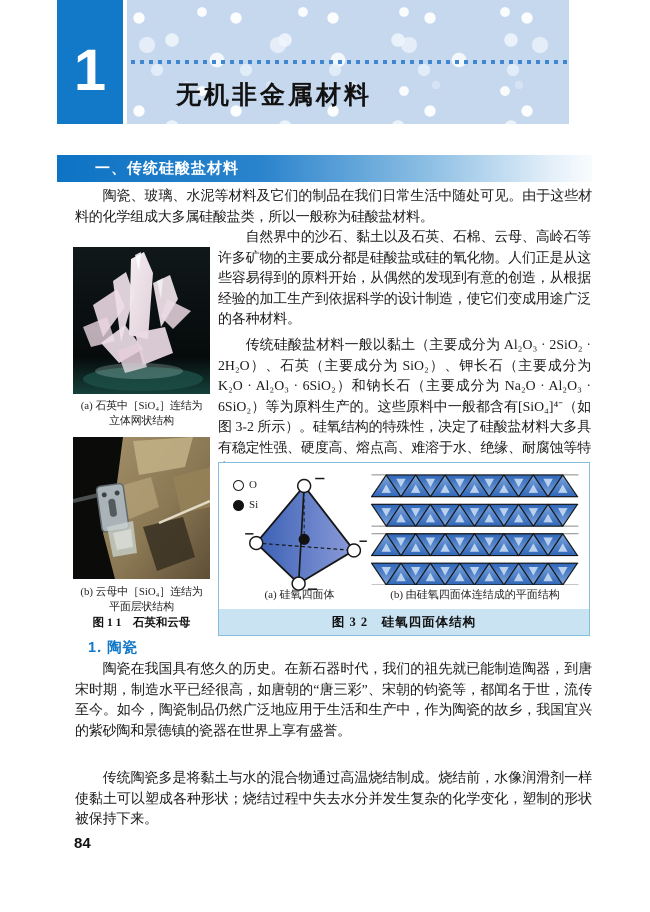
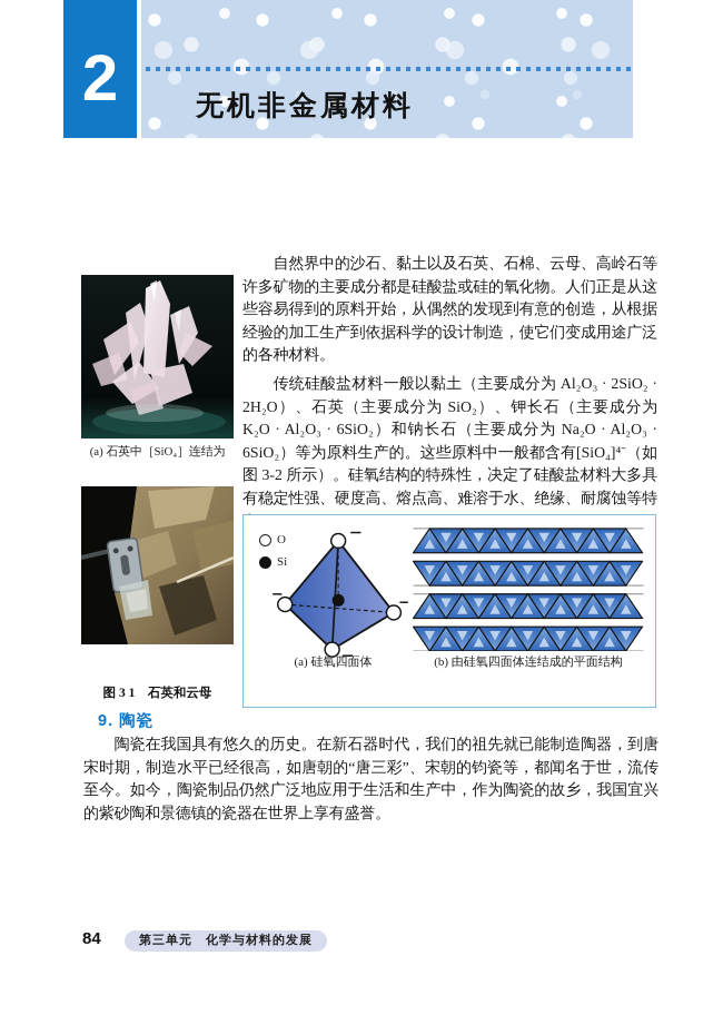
- 1
+ 2
  无机非金属材料
- 一、传统硅酸盐材料
- 陶瓷、玻璃、水泥等材料及它们的制品在我们日常生活中随处可见。由于这些材料的化学组成大多属硅酸盐类，所以一般称为硅酸盐材料。
  自然界中的沙石、黏土以及石英、石棉、云母、高岭石等许多矿物的主要成分都是硅酸盐或硅的氧化物。人们正是从这些容易得到的原料开始，从偶然的发现到有意的创造，从根据经验的加工生产到依据科学的设计制造，使它们变成用途广泛的各种材料。
  传统硅酸盐材料一般以黏土（主要成分为 Al₂O₃ · 2SiO₂ · 2H₂O）、石英（主要成分为 SiO₂）、钾长石（主要成分为 K₂O · Al₂O₃ · 6SiO₂）和钠长石（主要成分为 Na₂O · Al₂O₃ · 6SiO₂）等为原料生产的。这些原料中一般都含有[SiO₄]⁴⁻（如图 3-2 所示）。硅氧结构的特殊性，决定了硅酸盐材料大多具有稳定性强、硬度高、熔点高、难溶于水、绝缘、耐腐蚀等特
  (a) 石英中［SiO₄］连结为
- 立体网状结构
- (b) 云母中［SiO₄］连结为
- 平面层状结构
- 图 1 1 石英和云母
+ 图 3 1 石英和云母
  O
  Si
  (a) 硅氧四面体
  (b) 由硅氧四面体连结成的平面结构
- 图 3 2 硅氧四面体结构
- 1. 陶瓷
+ 9. 陶瓷
  陶瓷在我国具有悠久的历史。在新石器时代，我们的祖先就已能制造陶器，到唐宋时期，制造水平已经很高，如唐朝的“唐三彩”、宋朝的钧瓷等，都闻名于世，流传至今。如今，陶瓷制品仍然广泛地应用于生活和生产中，作为陶瓷的故乡，我国宜兴的紫砂陶和景德镇的瓷器在世界上享有盛誉。
- 传统陶瓷多是将黏土与水的混合物通过高温烧结制成。烧结前，水像润滑剂一样使黏土可以塑成各种形状；烧结过程中失去水分并发生复杂的化学变化，塑制的形状被保持下来。
  84
+ 第三单元 化学与材料的发展
